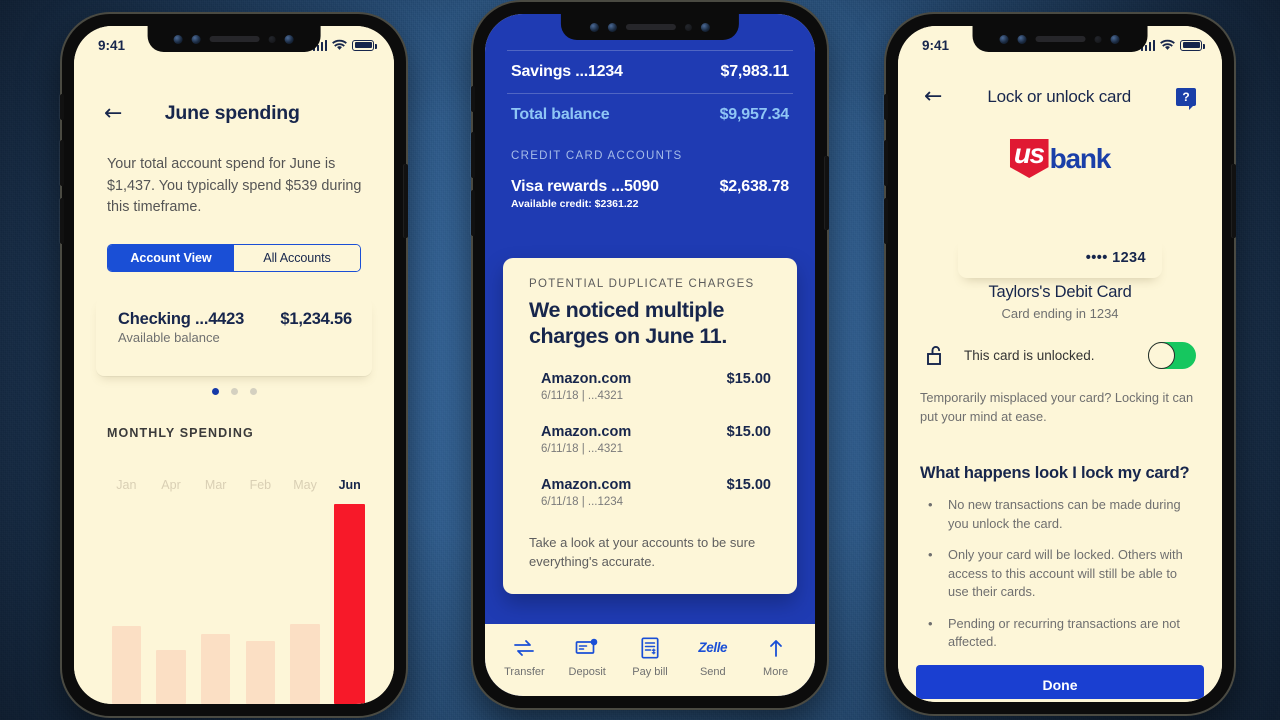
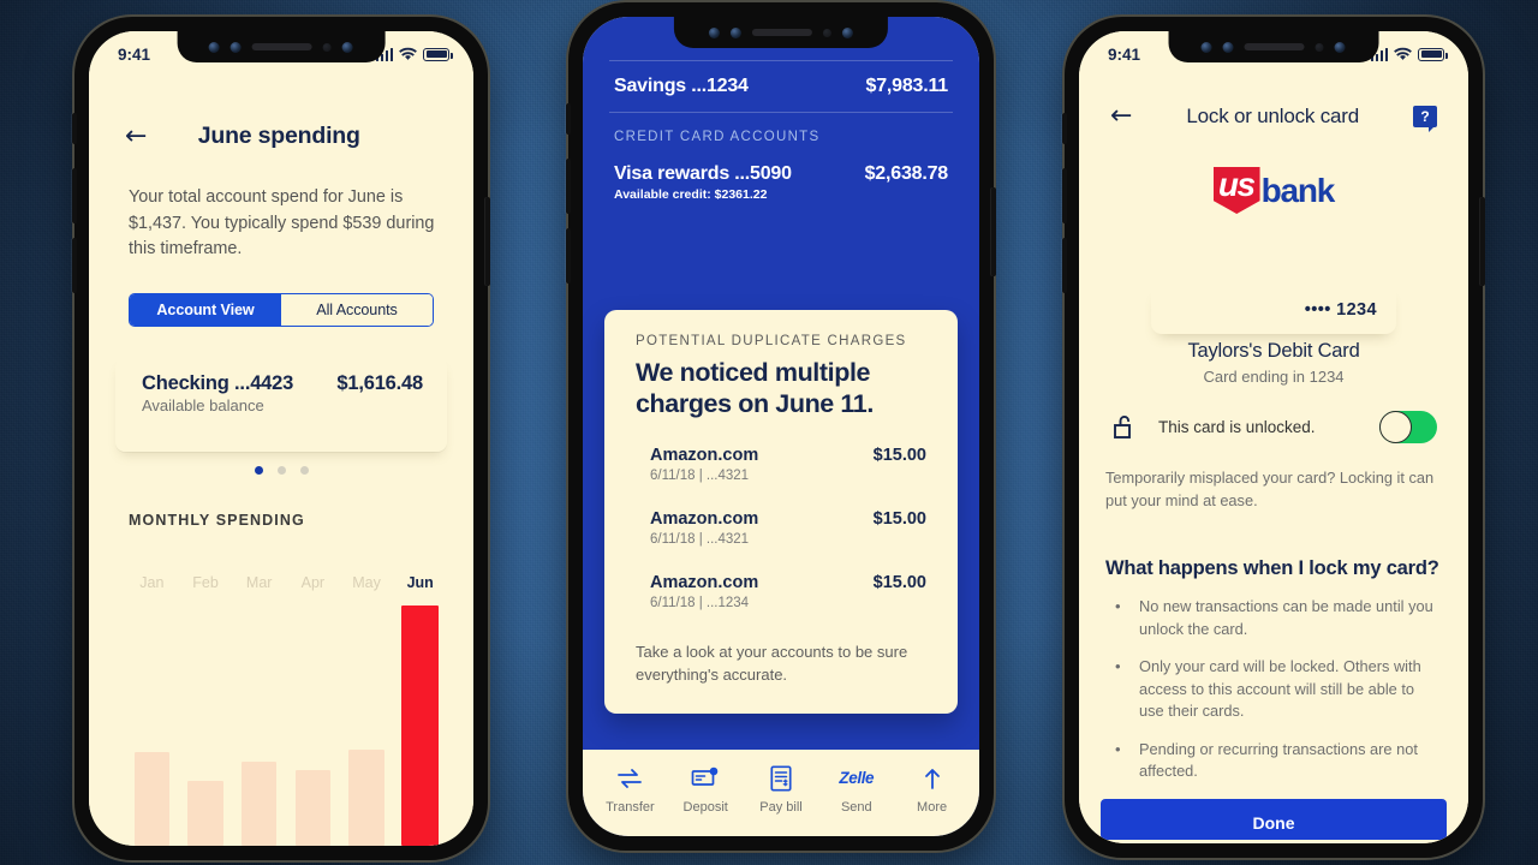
  9:41
  ←
  June spending
  Your total account spend for June is $1,437. You typically spend $539 during this timeframe.
  Account View
  All Accounts
  Checking ...4423
- $1,234.56
+ $1,616.48
  Available balance
  MONTHLY SPENDING
  Jan
- Apr
+ Feb
  Mar
- Feb
+ Apr
  May
  Jun
  Savings ...1234
  $7,983.11
- Total balance
- $9,957.34
  CREDIT CARD ACCOUNTS
  Visa rewards ...5090
  $2,638.78
  Available credit: $2361.22
  POTENTIAL DUPLICATE CHARGES
  We noticed multiple charges on June 11.
  Amazon.com
  $15.00
  6/11/18 | ...4321
  Amazon.com
  $15.00
  6/11/18 | ...4321
  Amazon.com
  $15.00
  6/11/18 | ...1234
  Take a look at your accounts to be sure everything's accurate.
  Transfer
  Deposit
  Pay bill
  Zelle
  Send
  More
  9:41
  ←
  Lock or unlock card
  ?
  us
  bank
  •••• 1234
  Taylors's Debit Card
  Card ending in 1234
  This card is unlocked.
  Temporarily misplaced your card? Locking it can put your mind at ease.
- What happens look I lock my card?
+ What happens when I lock my card?
  •
- No new transactions can be made during you unlock the card.
+ No new transactions can be made until you unlock the card.
  •
  Only your card will be locked. Others with access to this account will still be able to use their cards.
  •
  Pending or recurring transactions are not affected.
  Done
